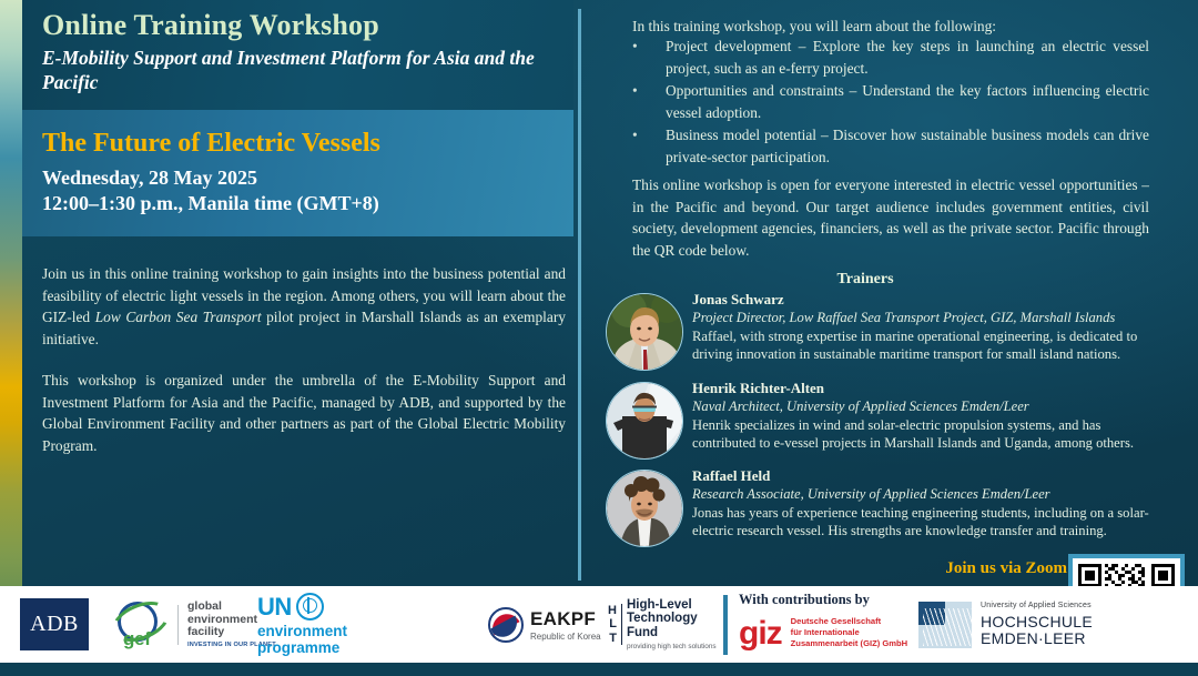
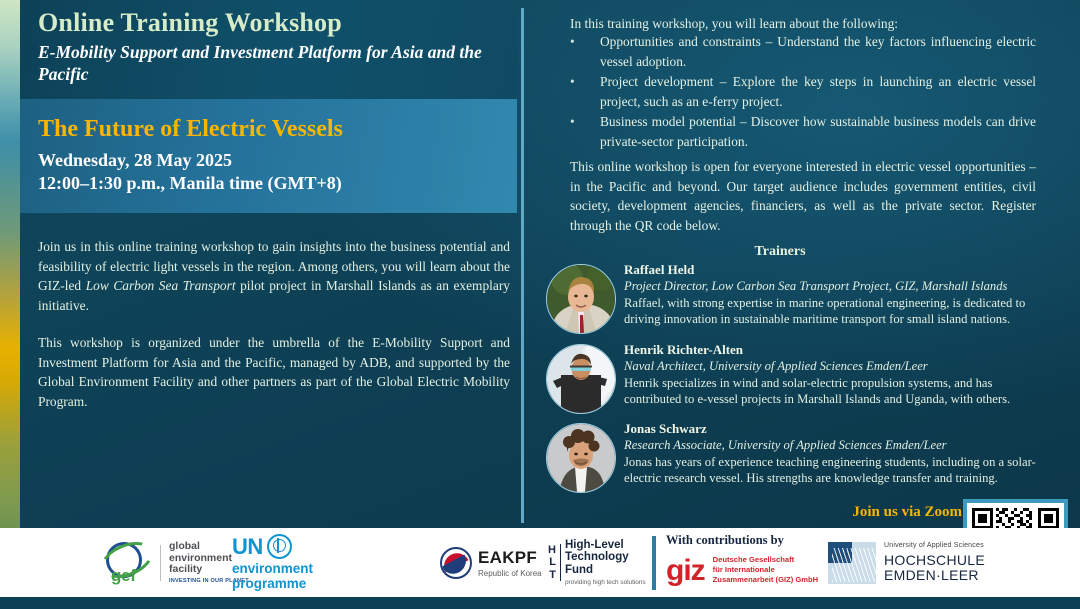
  Online Training Workshop
  E-Mobility Support and Investment Platform for Asia and the Pacific
  The Future of Electric Vessels
  Wednesday, 28 May 2025
  12:00–1:30 p.m., Manila time (GMT+8)
  Join us in this online training workshop to gain insights into the business potential and feasibility of electric light vessels in the region. Among others, you will learn about the GIZ-led Low Carbon Sea Transport pilot project in Marshall Islands as an exemplary initiative.
  This workshop is organized under the umbrella of the E-Mobility Support and Investment Platform for Asia and the Pacific, managed by ADB, and supported by the Global Environment Facility and other partners as part of the Global Electric Mobility Program.
  In this training workshop, you will learn about the following:
  •
- Project development – Explore the key steps in launching an electric vessel project, such as an e-ferry project.
+ Opportunities and constraints – Understand the key factors influencing electric vessel adoption.
  •
- Opportunities and constraints – Understand the key factors influencing electric vessel adoption.
+ Project development – Explore the key steps in launching an electric vessel project, such as an e-ferry project.
  •
  Business model potential – Discover how sustainable business models can drive private-sector participation.
- This online workshop is open for everyone interested in electric vessel opportunities – in the Pacific and beyond. Our target audience includes government entities, civil society, development agencies, financiers, as well as the private sector. Pacific through the QR code below.
+ This online workshop is open for everyone interested in electric vessel opportunities – in the Pacific and beyond. Our target audience includes government entities, civil society, development agencies, financiers, as well as the private sector. Register through the QR code below.
  Trainers
- Jonas Schwarz
+ Raffael Held
- Project Director, Low Raffael Sea Transport Project, GIZ, Marshall Islands
+ Project Director, Low Carbon Sea Transport Project, GIZ, Marshall Islands
  Raffael, with strong expertise in marine operational engineering, is dedicated to driving innovation in sustainable maritime transport for small island nations.
  Henrik Richter-Alten
  Naval Architect, University of Applied Sciences Emden/Leer
- Henrik specializes in wind and solar-electric propulsion systems, and has contributed to e-vessel projects in Marshall Islands and Uganda, among others.
+ Henrik specializes in wind and solar-electric propulsion systems, and has contributed to e-vessel projects in Marshall Islands and Uganda, with others.
- Raffael Held
+ Jonas Schwarz
  Research Associate, University of Applied Sciences Emden/Leer
  Jonas has years of experience teaching engineering students, including on a solar-electric research vessel. His strengths are knowledge transfer and training.
  Join us via Zoom
- ADB
  gef
  global
  environment
  facility
  UN
  environment
  programme
  EAKPF
  Republic of Korea
  H
  L
  T
  High-Level
  Technology
  Fund
  With contributions by
  giz
  Deutsche Gesellschaft
  für Internationale
  Zusammenarbeit (GIZ) GmbH
  HOCHSCHULE
  EMDEN·LEER
